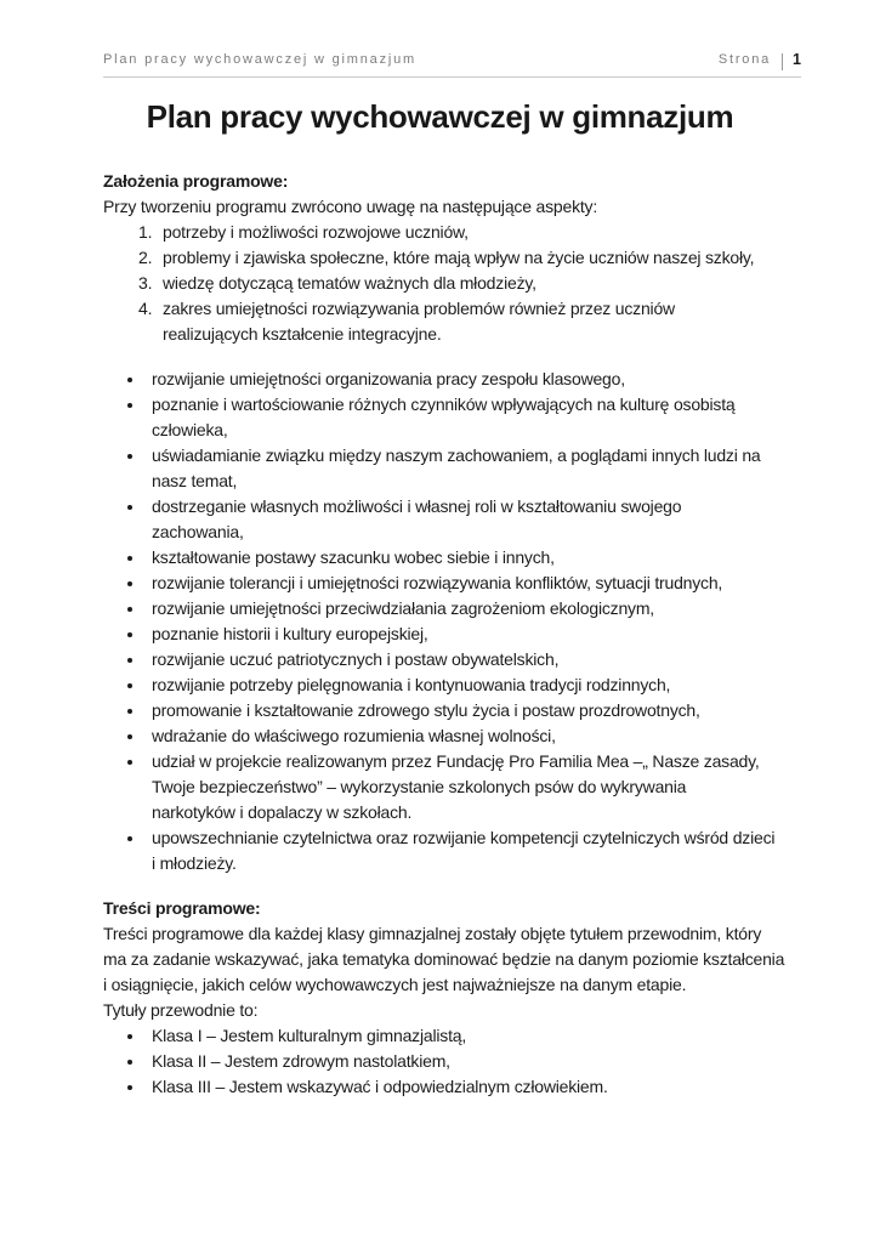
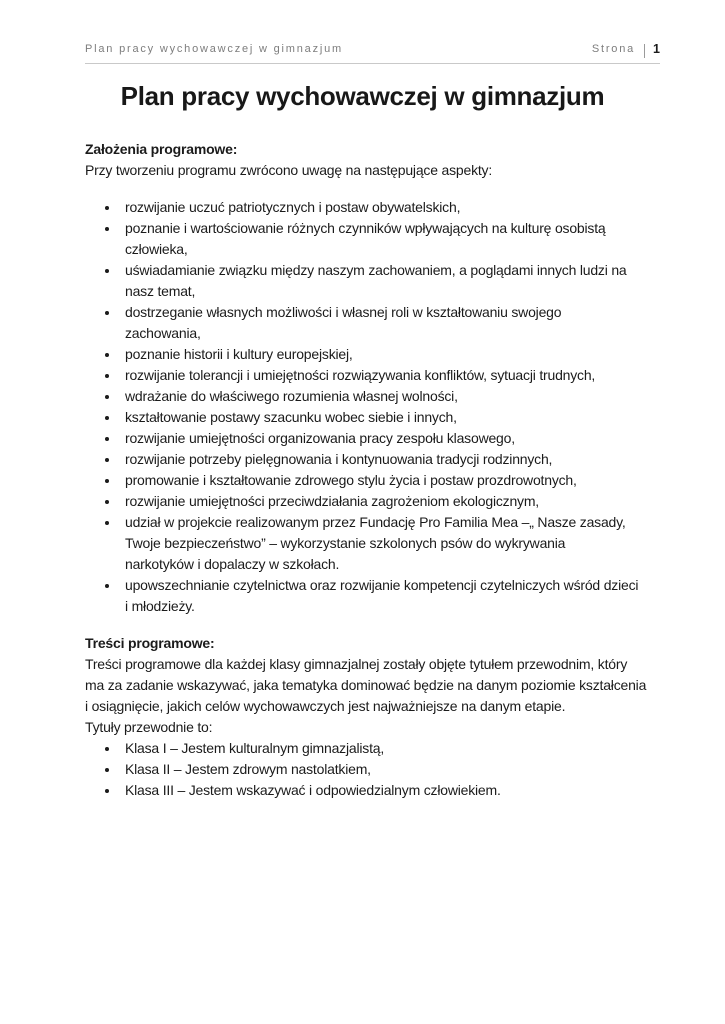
  Plan pracy wychowawczej w gimnazjum
  Strona
  1
  Plan pracy wychowawczej w gimnazjum
  Założenia programowe:
  Przy tworzeniu programu zwrócono uwagę na następujące aspekty:
- potrzeby i możliwości rozwojowe uczniów,
- problemy i zjawiska społeczne, które mają wpływ na życie uczniów naszej szkoły,
- wiedzę dotyczącą tematów ważnych dla młodzieży,
- zakres umiejętności rozwiązywania problemów również przez uczniów
- realizujących kształcenie integracyjne.
- rozwijanie umiejętności organizowania pracy zespołu klasowego,
+ rozwijanie uczuć patriotycznych i postaw obywatelskich,
  poznanie i wartościowanie różnych czynników wpływających na kulturę osobistą
  człowieka,
  uświadamianie związku między naszym zachowaniem, a poglądami innych ludzi na
  nasz temat,
  dostrzeganie własnych możliwości i własnej roli w kształtowaniu swojego
  zachowania,
- kształtowanie postawy szacunku wobec siebie i innych,
+ poznanie historii i kultury europejskiej,
  rozwijanie tolerancji i umiejętności rozwiązywania konfliktów, sytuacji trudnych,
- rozwijanie umiejętności przeciwdziałania zagrożeniom ekologicznym,
+ wdrażanie do właściwego rozumienia własnej wolności,
- poznanie historii i kultury europejskiej,
+ kształtowanie postawy szacunku wobec siebie i innych,
- rozwijanie uczuć patriotycznych i postaw obywatelskich,
+ rozwijanie umiejętności organizowania pracy zespołu klasowego,
  rozwijanie potrzeby pielęgnowania i kontynuowania tradycji rodzinnych,
  promowanie i kształtowanie zdrowego stylu życia i postaw prozdrowotnych,
- wdrażanie do właściwego rozumienia własnej wolności,
+ rozwijanie umiejętności przeciwdziałania zagrożeniom ekologicznym,
  udział w projekcie realizowanym przez Fundację Pro Familia Mea –„ Nasze zasady,
  Twoje bezpieczeństwo” – wykorzystanie szkolonych psów do wykrywania
  narkotyków i dopalaczy w szkołach.
  upowszechnianie czytelnictwa oraz rozwijanie kompetencji czytelniczych wśród dzieci
  i młodzieży.
  Treści programowe:
  Treści programowe dla każdej klasy gimnazjalnej zostały objęte tytułem przewodnim, który
  ma za zadanie wskazywać, jaka tematyka dominować będzie na danym poziomie kształcenia
  i osiągnięcie, jakich celów wychowawczych jest najważniejsze na danym etapie.
  Tytuły przewodnie to:
  Klasa I – Jestem kulturalnym gimnazjalistą,
  Klasa II – Jestem zdrowym nastolatkiem,
  Klasa III – Jestem wskazywać i odpowiedzialnym człowiekiem.
